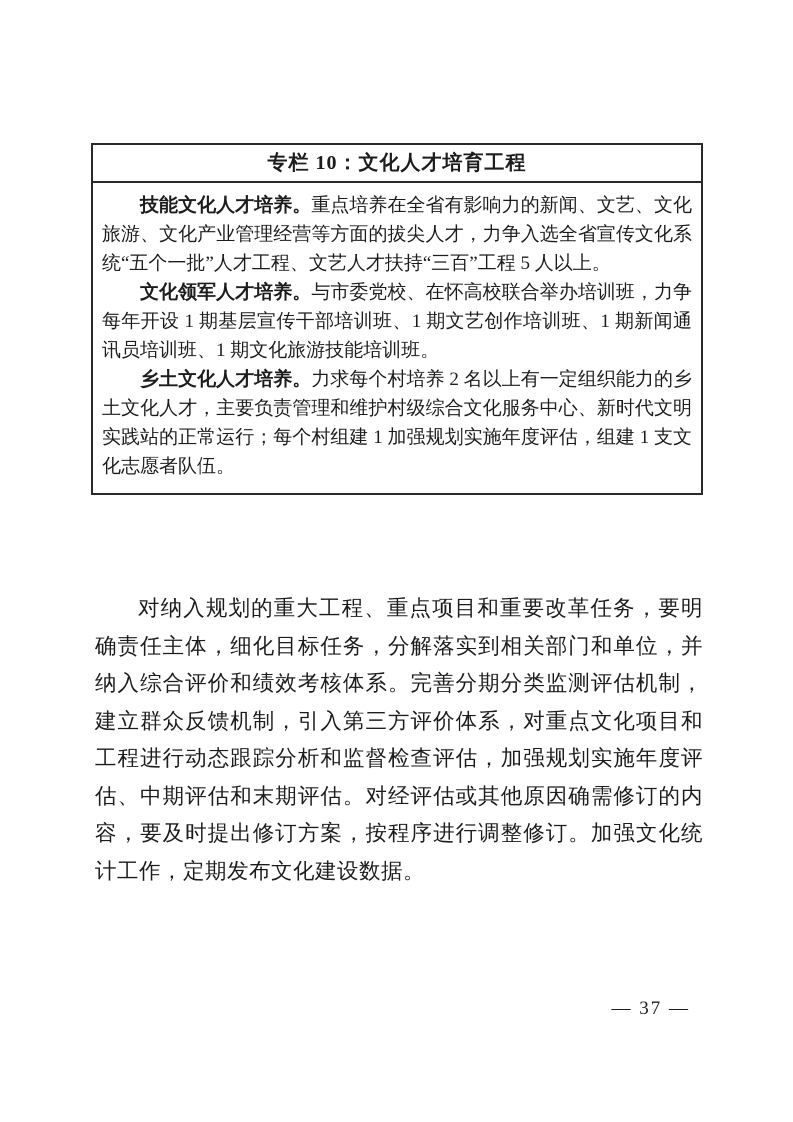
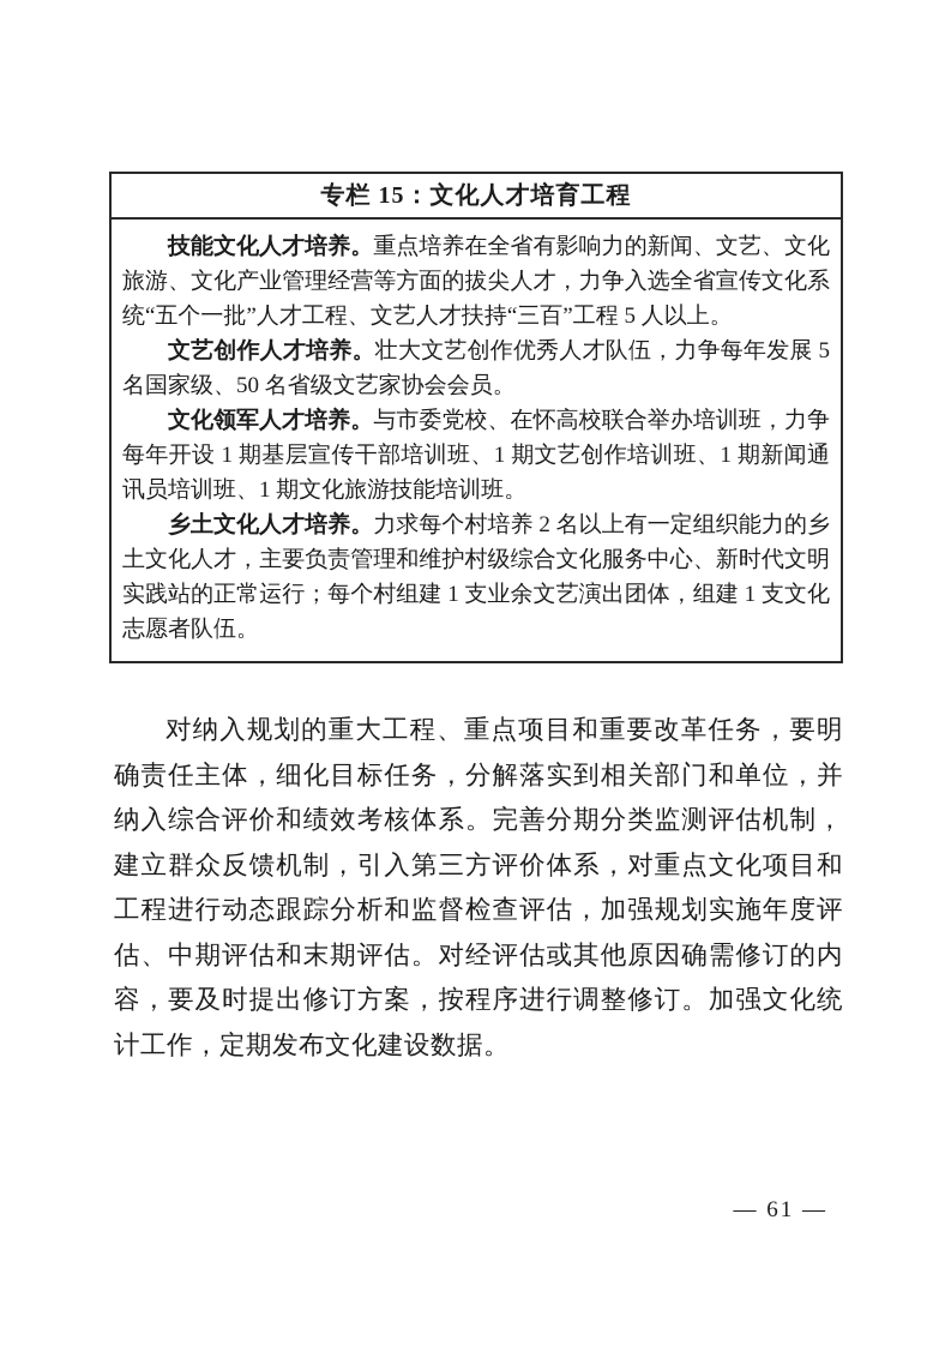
- 专栏 10：文化人才培育工程
+ 专栏 15：文化人才培育工程
  技能文化人才培养。重点培养在全省有影响力的新闻、文艺、文化旅游、文化产业管理经营等方面的拔尖人才，力争入选全省宣传文化系统“五个一批”人才工程、文艺人才扶持“三百”工程 5 人以上。
+ 文艺创作人才培养。壮大文艺创作优秀人才队伍，力争每年发展 5 名国家级、50 名省级文艺家协会会员。
  文化领军人才培养。与市委党校、在怀高校联合举办培训班，力争每年开设 1 期基层宣传干部培训班、1 期文艺创作培训班、1 期新闻通讯员培训班、1 期文化旅游技能培训班。
- 乡土文化人才培养。力求每个村培养 2 名以上有一定组织能力的乡土文化人才，主要负责管理和维护村级综合文化服务中心、新时代文明实践站的正常运行；每个村组建 1 加强规划实施年度评估，组建 1 支文化志愿者队伍。
+ 乡土文化人才培养。力求每个村培养 2 名以上有一定组织能力的乡土文化人才，主要负责管理和维护村级综合文化服务中心、新时代文明实践站的正常运行；每个村组建 1 支业余文艺演出团体，组建 1 支文化志愿者队伍。
  对纳入规划的重大工程、重点项目和重要改革任务，要明确责任主体，细化目标任务，分解落实到相关部门和单位，并纳入综合评价和绩效考核体系。完善分期分类监测评估机制，建立群众反馈机制，引入第三方评价体系，对重点文化项目和工程进行动态跟踪分析和监督检查评估，加强规划实施年度评估、中期评估和末期评估。对经评估或其他原因确需修订的内容，要及时提出修订方案，按程序进行调整修订。加强文化统计工作，定期发布文化建设数据。
- — 37 —
+ — 61 —
